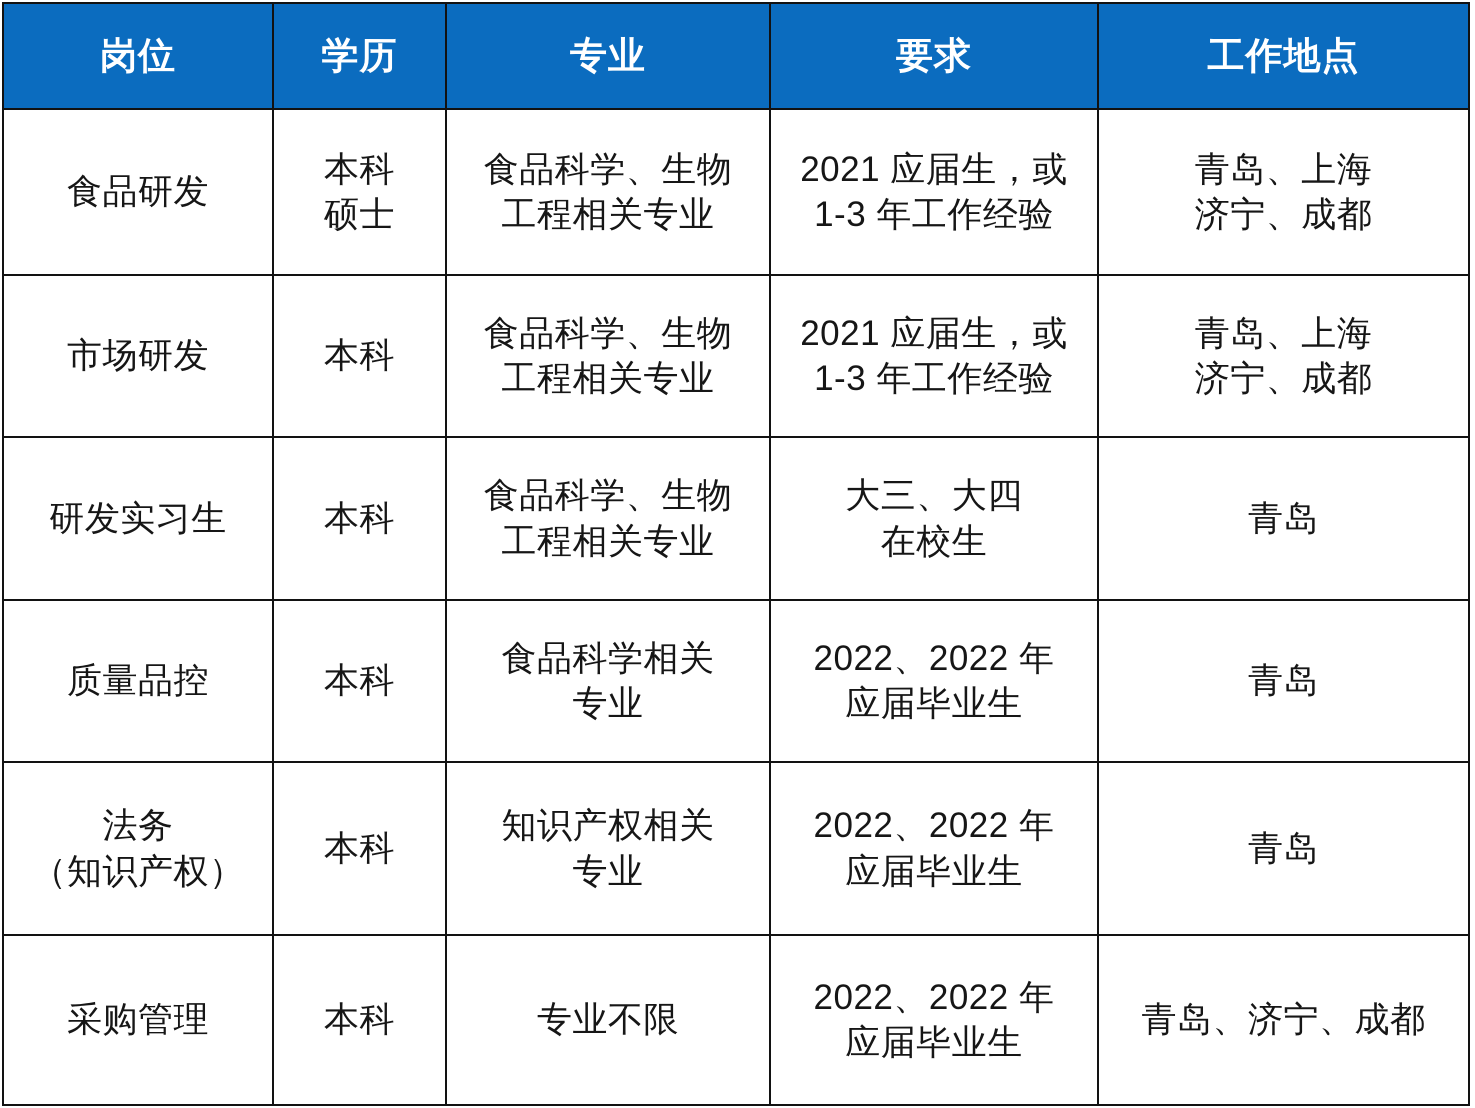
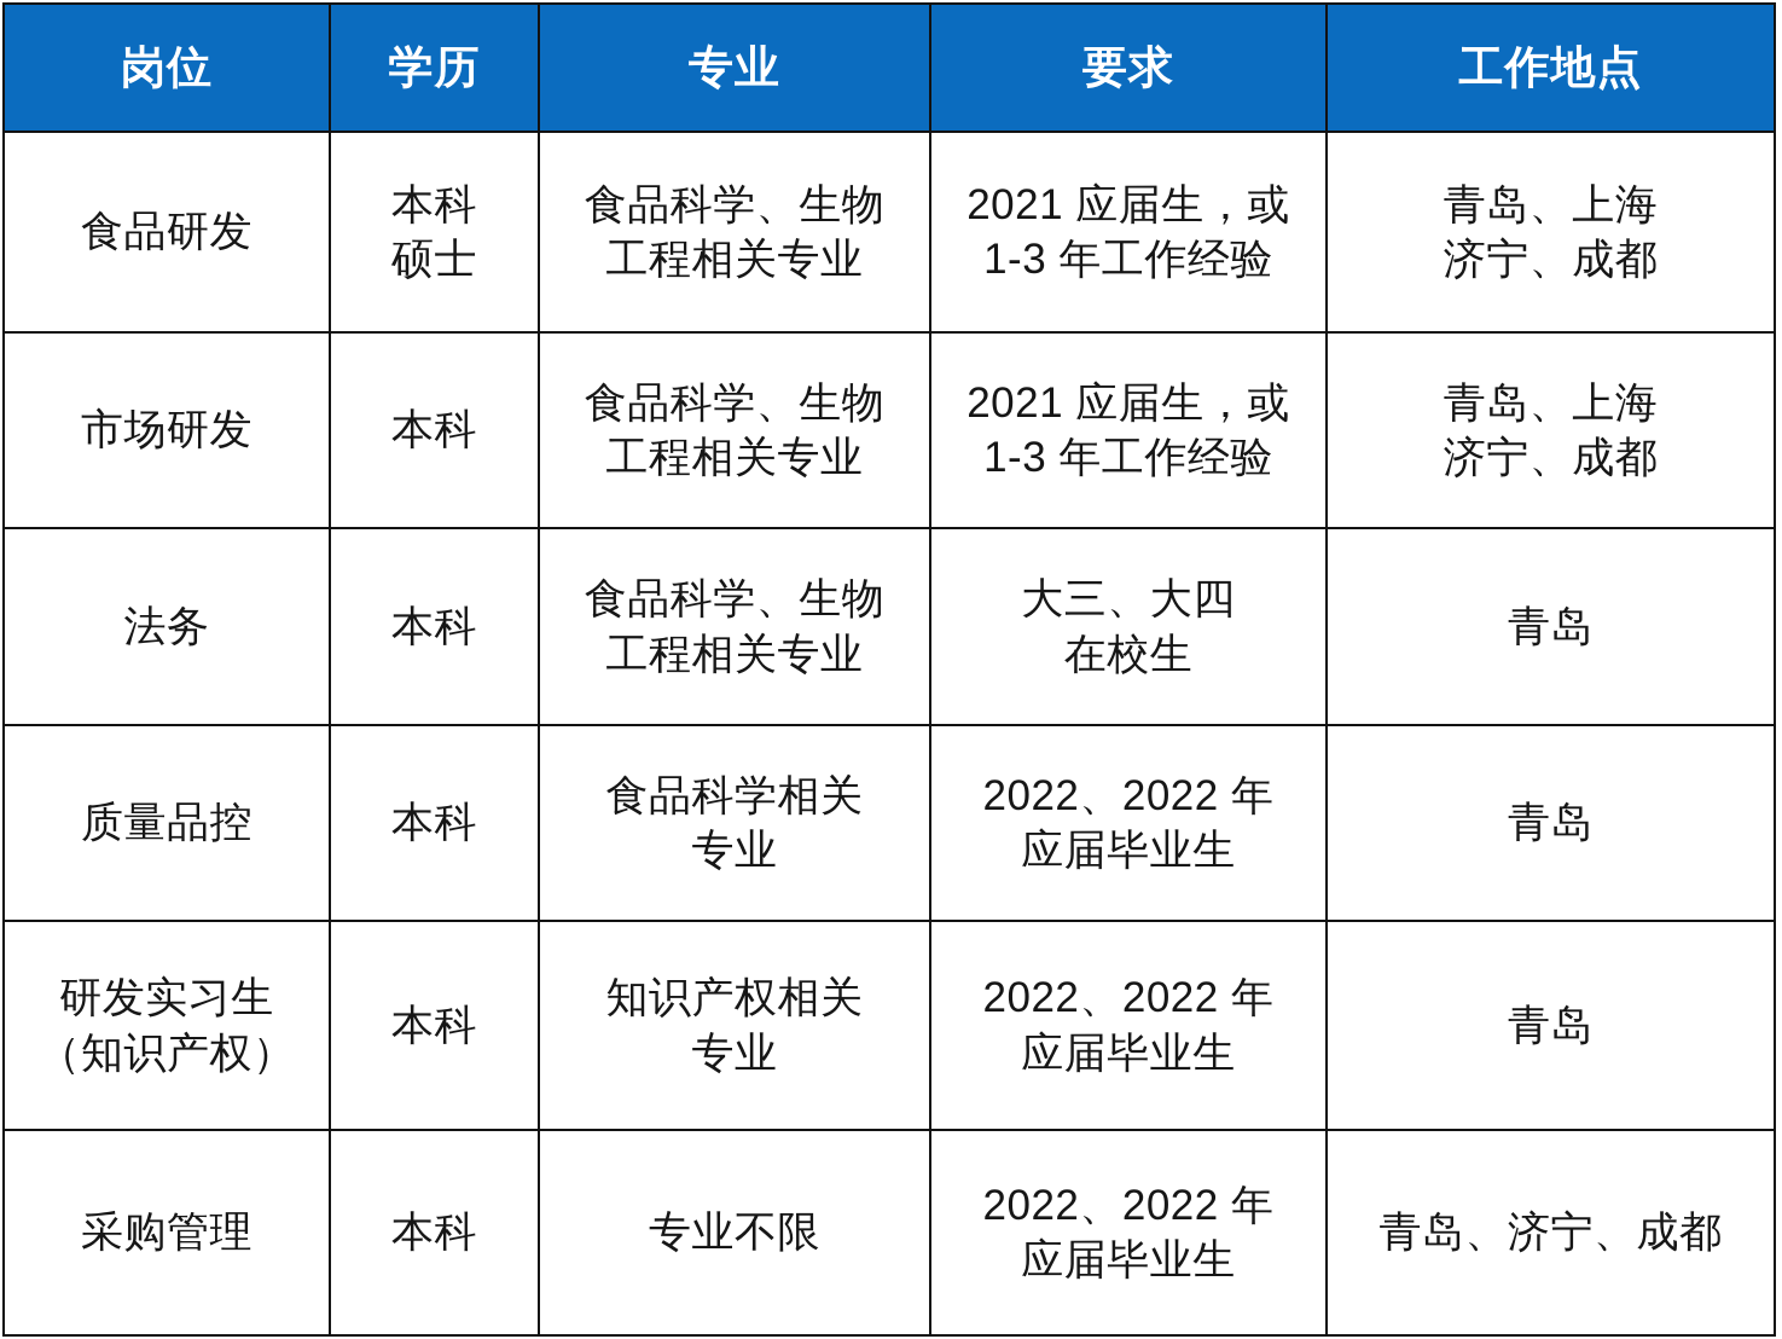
  岗位	学历	专业	要求	工作地点
  食品研发	本科硕士	食品科学、生物工程相关专业	2021 应届生，或1-3 年工作经验	青岛、上海济宁、成都
  市场研发	本科	食品科学、生物工程相关专业	2021 应届生，或1-3 年工作经验	青岛、上海济宁、成都
- 研发实习生	本科	食品科学、生物工程相关专业	大三、大四在校生	青岛
+ 法务	本科	食品科学、生物工程相关专业	大三、大四在校生	青岛
  质量品控	本科	食品科学相关专业	2022、2022 年应届毕业生	青岛
- 法务（知识产权）	本科	知识产权相关专业	2022、2022 年应届毕业生	青岛
+ 研发实习生（知识产权）	本科	知识产权相关专业	2022、2022 年应届毕业生	青岛
  采购管理	本科	专业不限	2022、2022 年应届毕业生	青岛、济宁、成都
